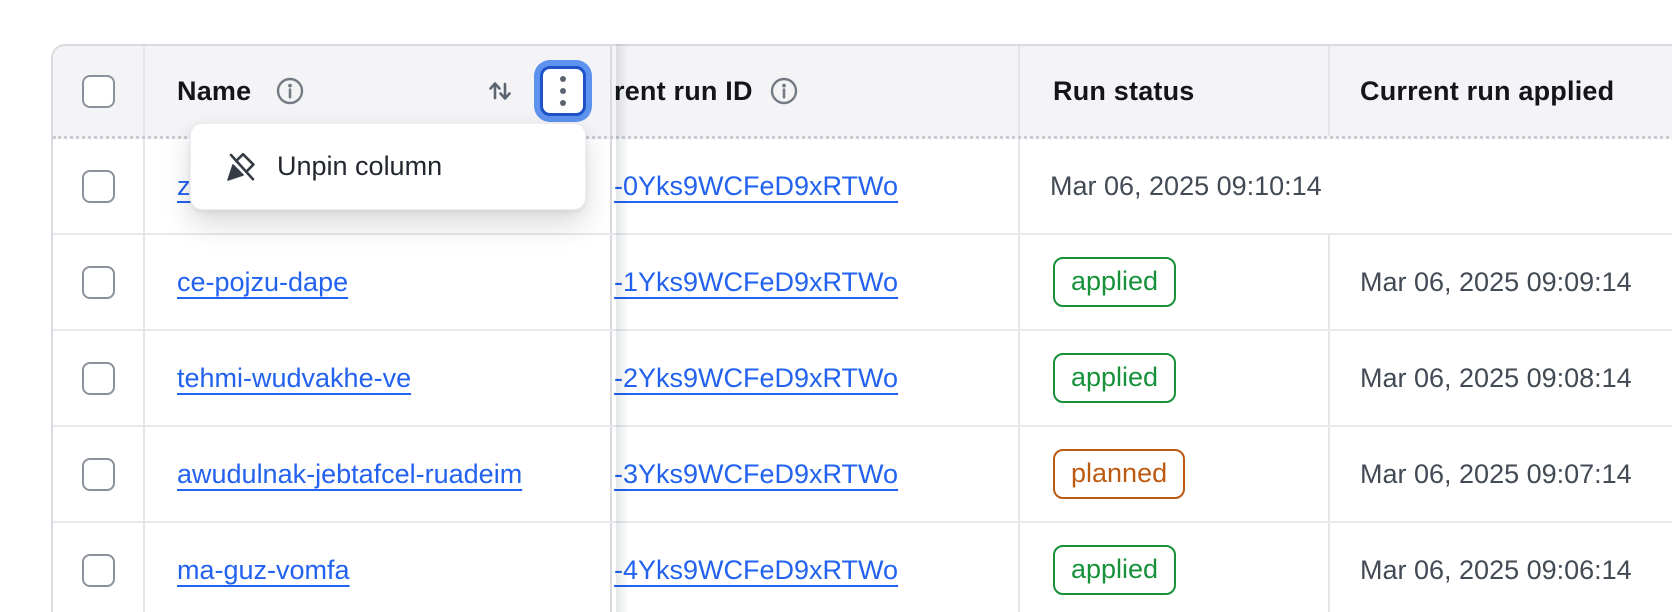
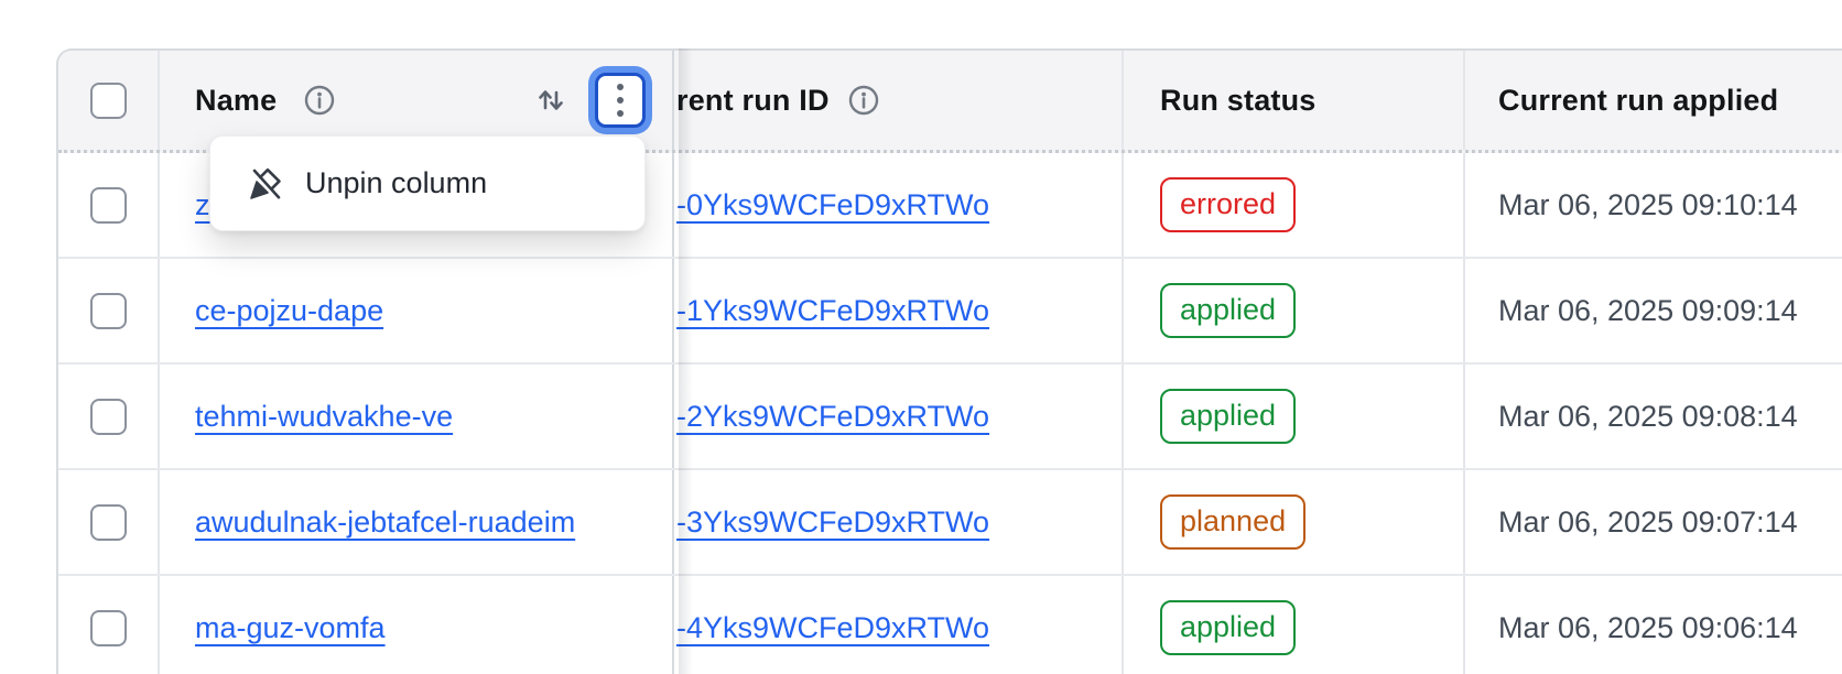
  Name
  ent run ID
  Run status
  Current run applied
  z
  0Yks9WCFeD9xRTWo
+ errored
  Mar 06, 2025 09:10:14
  ce-pojzu-dape
  1Yks9WCFeD9xRTWo
  applied
  Mar 06, 2025 09:09:14
  tehmi-wudvakhe-ve
  2Yks9WCFeD9xRTWo
  applied
  Mar 06, 2025 09:08:14
  awudulnak-jebtafcel-ruadeim
  3Yks9WCFeD9xRTWo
  planned
  Mar 06, 2025 09:07:14
  ma-guz-vomfa
  4Yks9WCFeD9xRTWo
  applied
  Mar 06, 2025 09:06:14
  Unpin column
